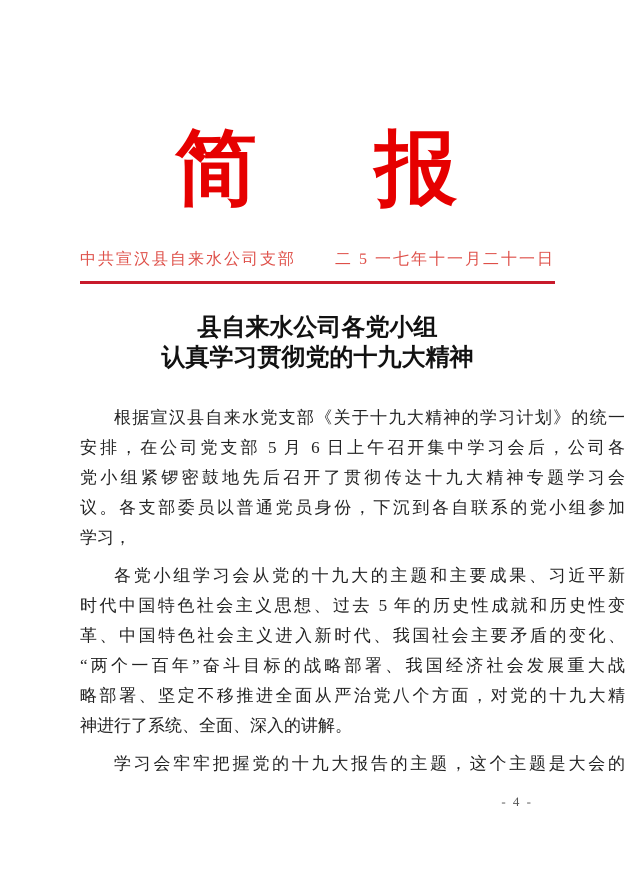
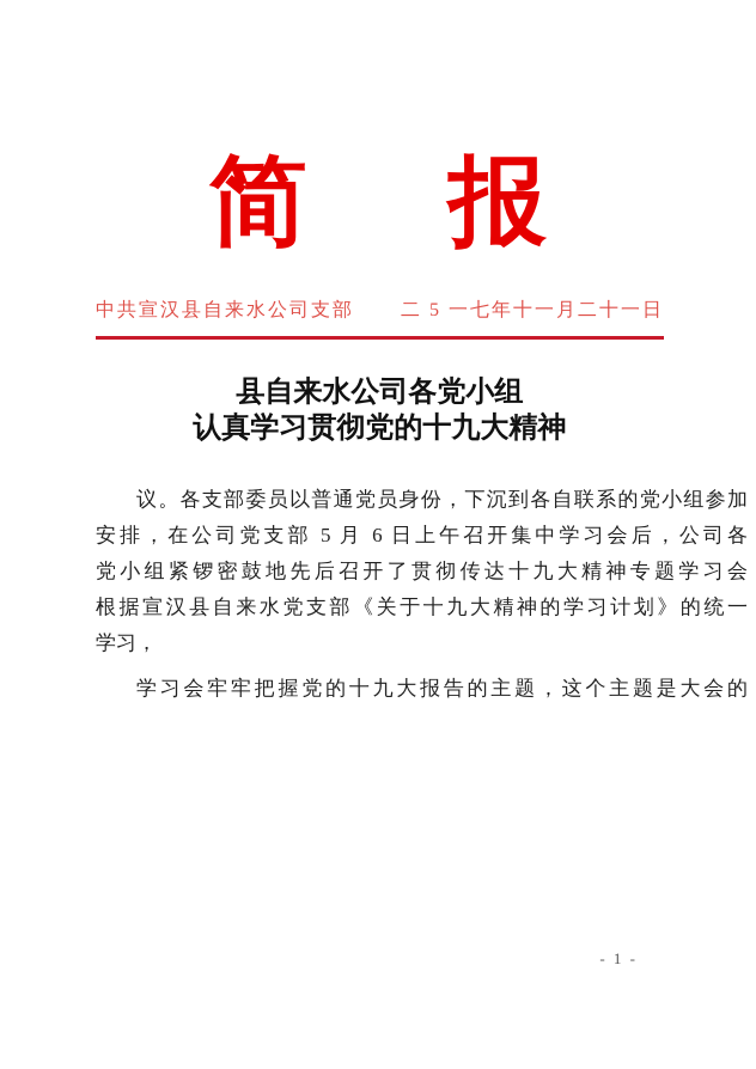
  简
  报
  中共宣汉县自来水公司支部
  二 5 一七年十一月二十一日
  县自来水公司各党小组
  认真学习贯彻党的十九大精神
- 根据宣汉县自来水党支部《关于十九大精神的学习计划》的统一
+ 议。各支部委员以普通党员身份，下沉到各自联系的党小组参加
  安排，在公司党支部 5 月 6 日上午召开集中学习会后，公司各
  党小组紧锣密鼓地先后召开了贯彻传达十九大精神专题学习会
- 议。各支部委员以普通党员身份，下沉到各自联系的党小组参加
+ 根据宣汉县自来水党支部《关于十九大精神的学习计划》的统一
  学习，
- 各党小组学习会从党的十九大的主题和主要成果、习近平新
- 时代中国特色社会主义思想、过去 5 年的历史性成就和历史性变
- 革、中国特色社会主义进入新时代、我国社会主要矛盾的变化、
- “两个一百年”奋斗目标的战略部署、我国经济社会发展重大战
- 略部署、坚定不移推进全面从严治党八个方面，对党的十九大精
- 神进行了系统、全面、深入的讲解。
  学习会牢牢把握党的十九大报告的主题，这个主题是大会的
- - 4 -
+ - 1 -
